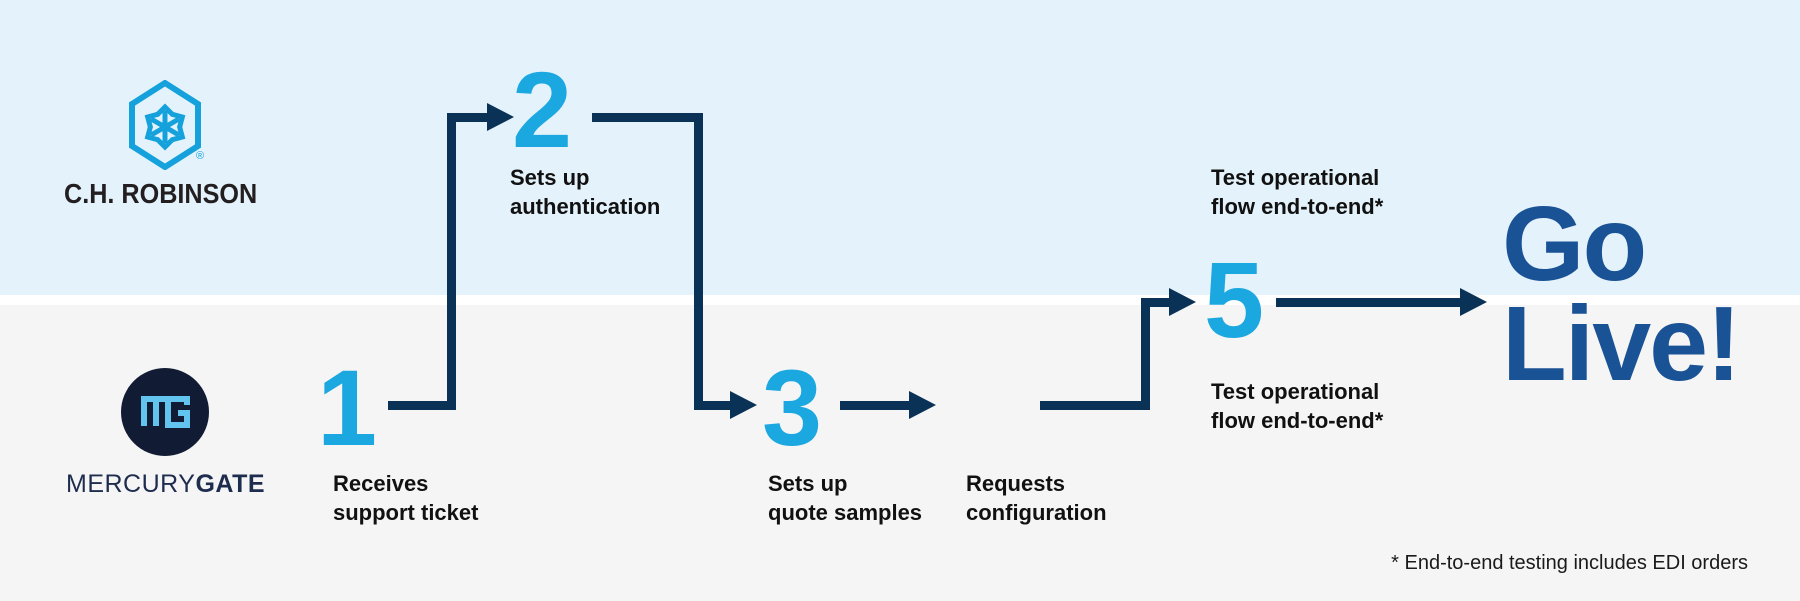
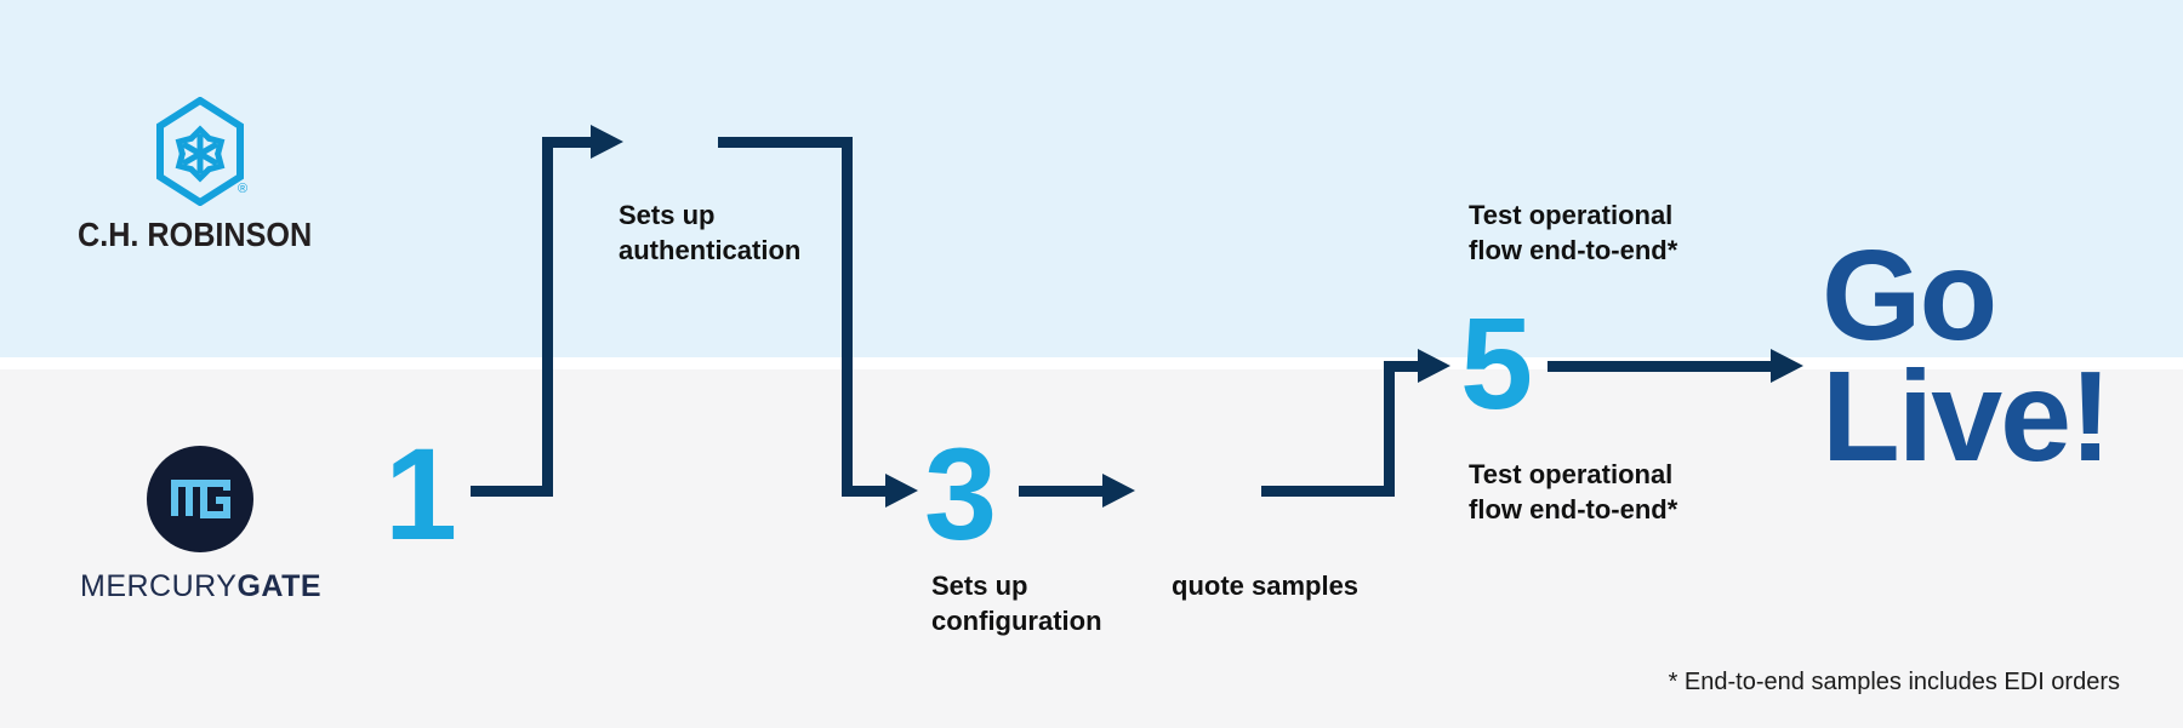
  ®
  C.H. ROBINSON
  MERCURYGATE
  1
- 2
  3
  5
- Receives
- support ticket
  Sets up
  authentication
  Sets up
- quote samples
+ configuration
- Requests
- configuration
+ quote samples
  Test operational
  flow end-to-end*
  Test operational
  flow end-to-end*
  Go
  Live!
- * End-to-end testing includes EDI orders
+ * End-to-end samples includes EDI orders
